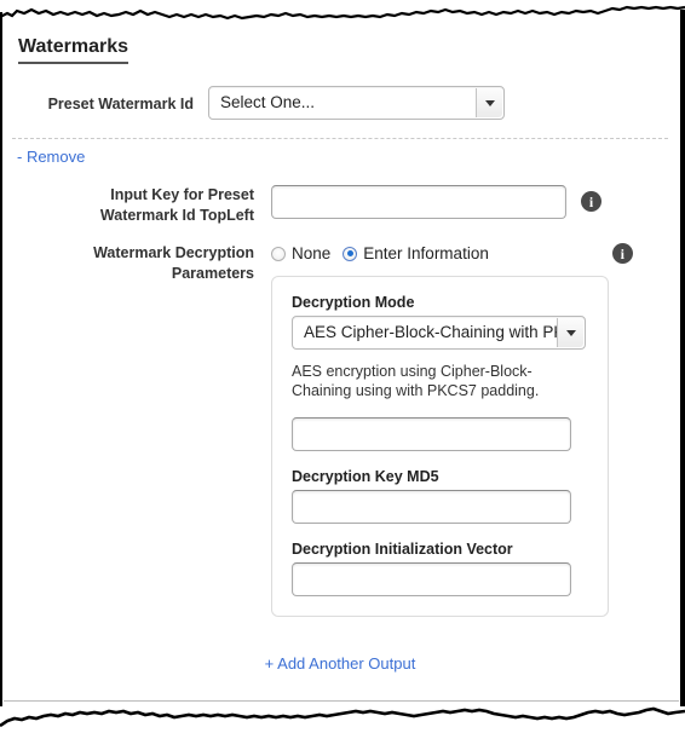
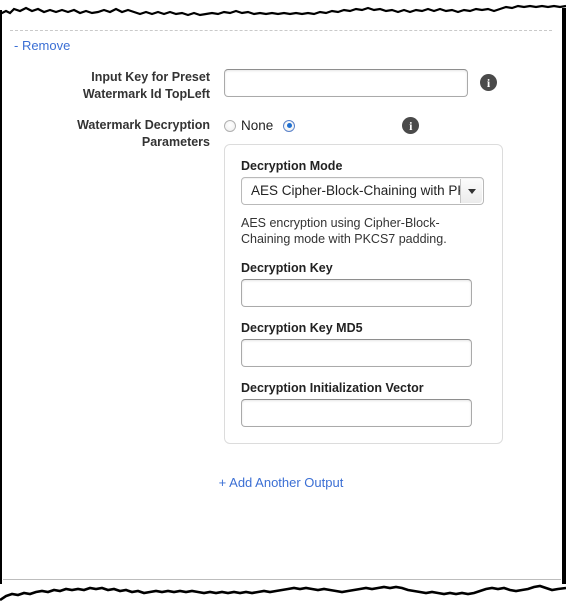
- Watermarks
- Preset Watermark Id
- Select One...
  - Remove
  Input Key for Preset
  Watermark Id TopLeft
  i
  Watermark Decryption
  Parameters
  None
- Enter Information
  i
  Decryption Mode
  AES Cipher-Block-Chaining with P
- AES encryption using Cipher-Block-Chaining using with PKCS7 padding.
+ AES encryption using Cipher-Block-Chaining mode with PKCS7 padding.
+ Decryption Key
  Decryption Key MD5
  Decryption Initialization Vector
  + Add Another Output
